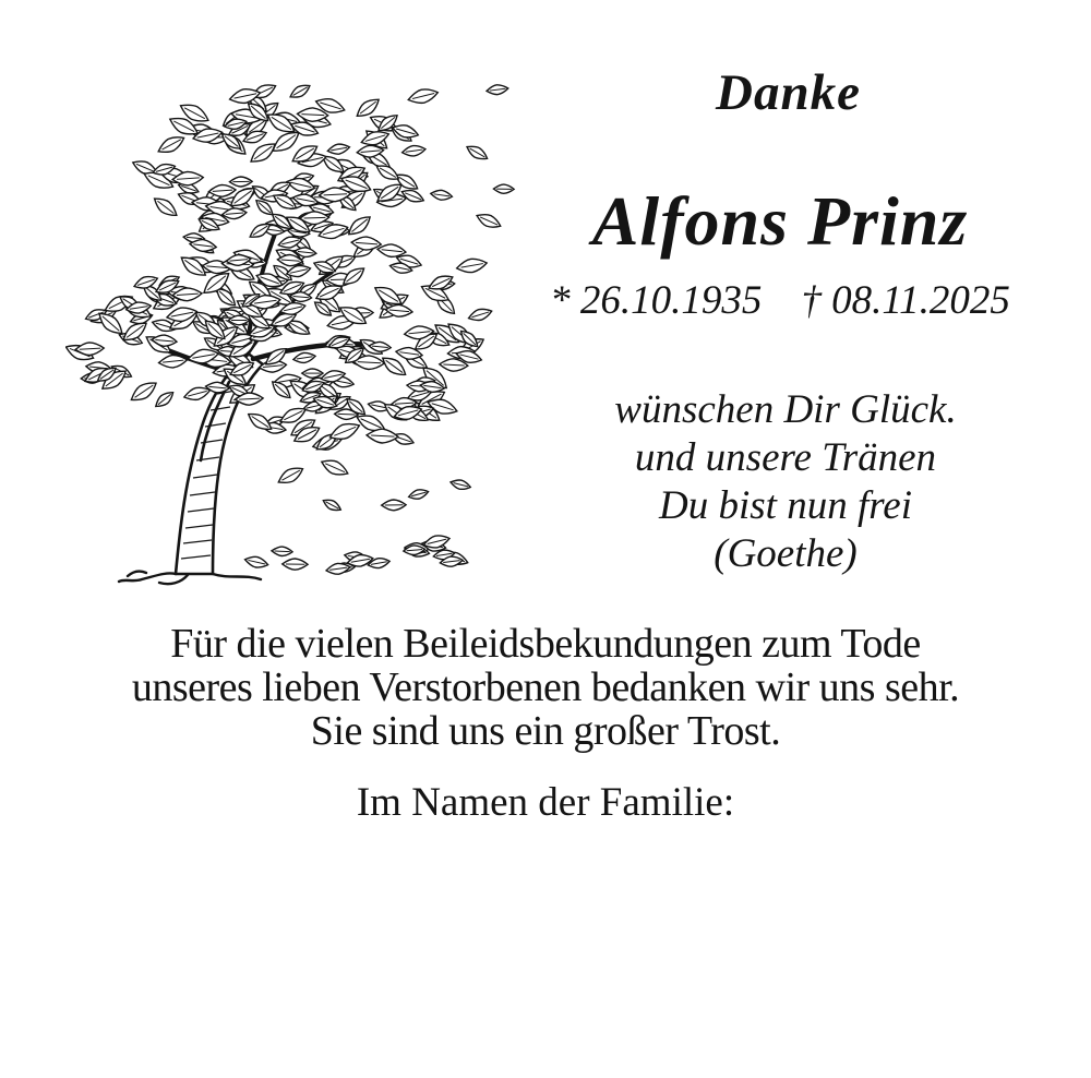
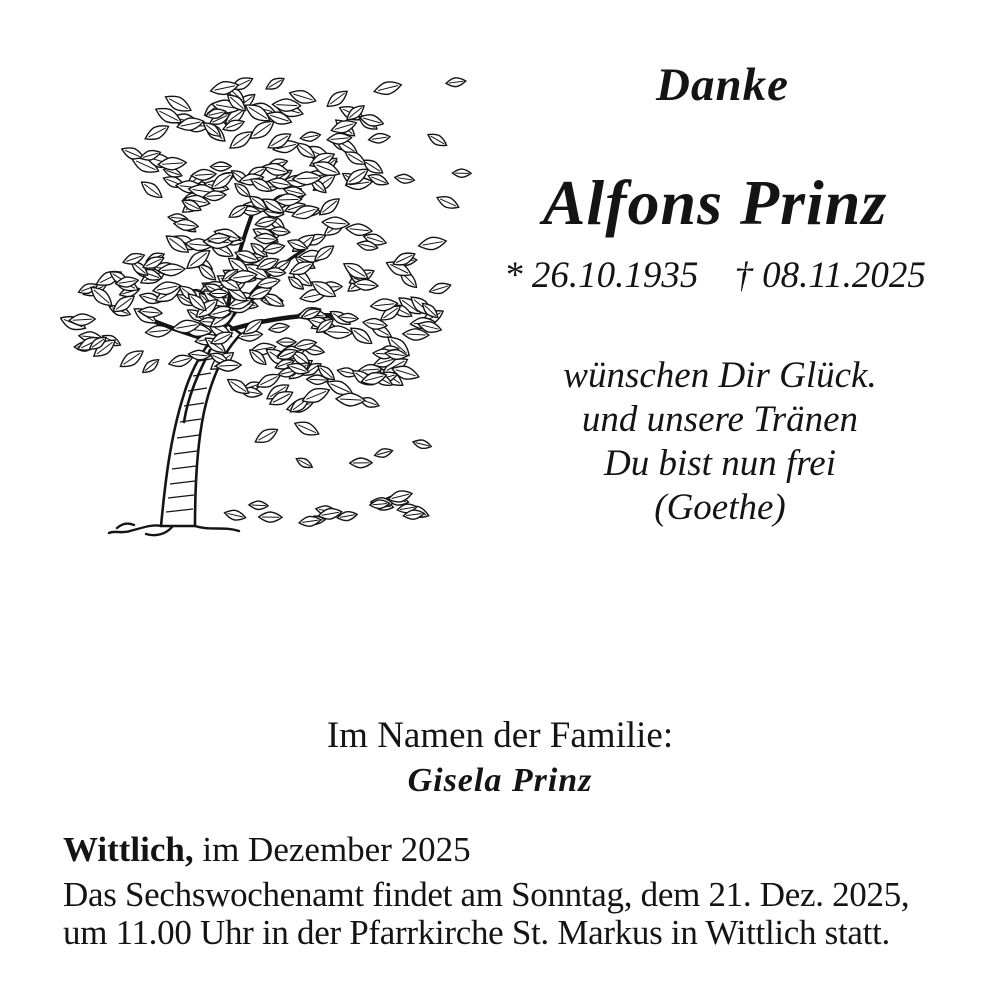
  Danke
  Alfons Prinz
  * 26.10.1935 † 08.11.2025
  wünschen Dir Glück.
  und unsere Tränen
  Du bist nun frei
  (Goethe)
- Für die vielen Beileidsbekundungen zum Tode
- unseres lieben Verstorbenen bedanken wir uns sehr.
- Sie sind uns ein großer Trost.
  Im Namen der Familie:
+ Gisela Prinz
+ Wittlich, im Dezember 2025
+ Das Sechswochenamt findet am Sonntag, dem 21. Dez. 2025,
+ um 11.00 Uhr in der Pfarrkirche St. Markus in Wittlich statt.
